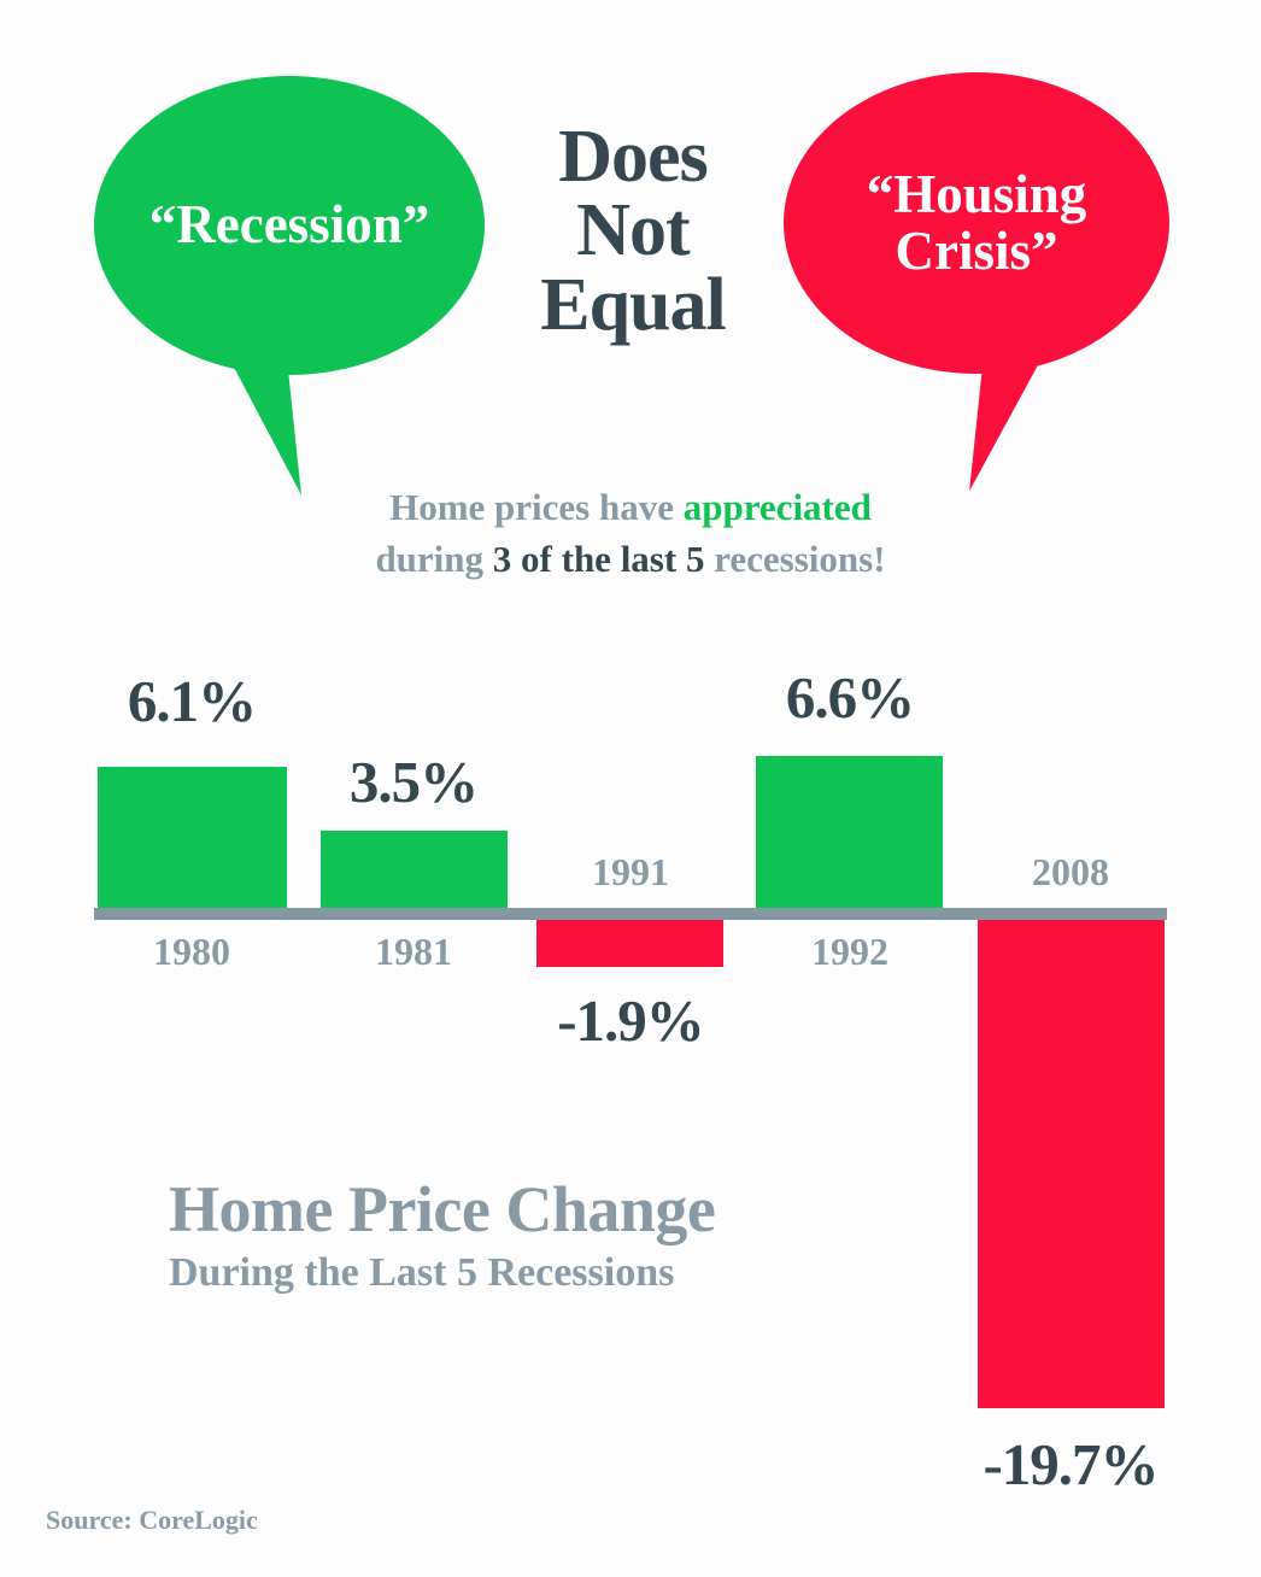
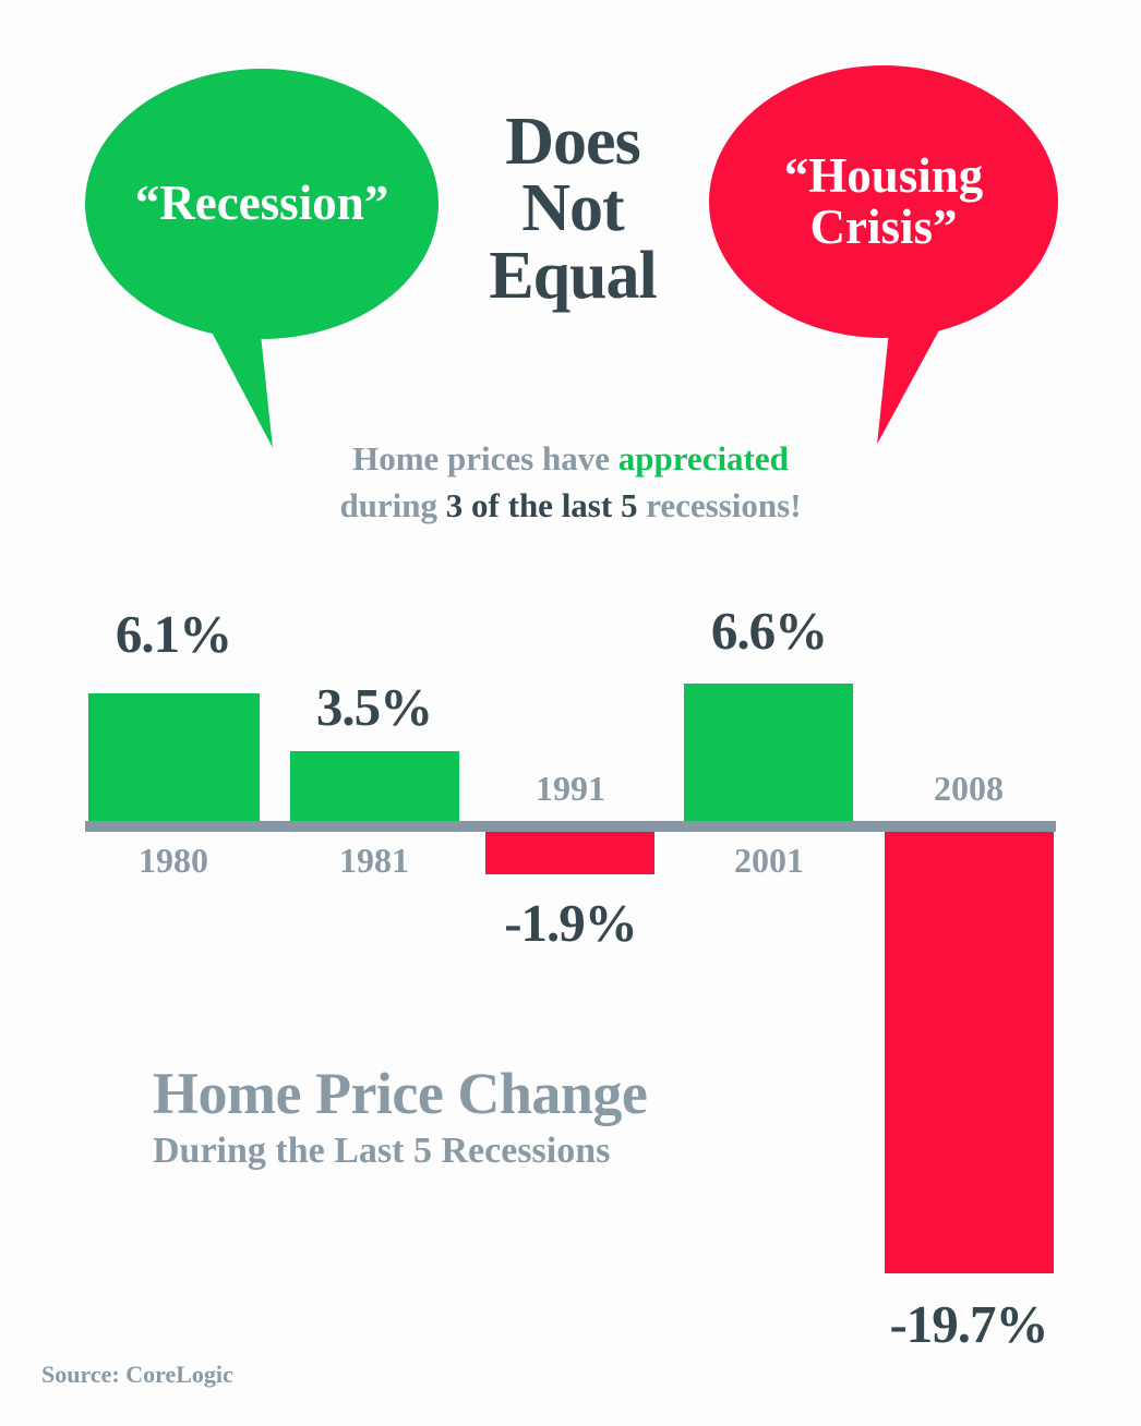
  “Recession”
  Does
  Not
  Equal
  “Housing
  Crisis”
  Home prices have appreciated
  during 3 of the last 5 recessions!
  6.1%
  1980
  3.5%
  1981
  1991
  -1.9%
  6.6%
- 1992
+ 2001
  2008
  -19.7%
  Home Price Change
  During the Last 5 Recessions
  Source: CoreLogic
